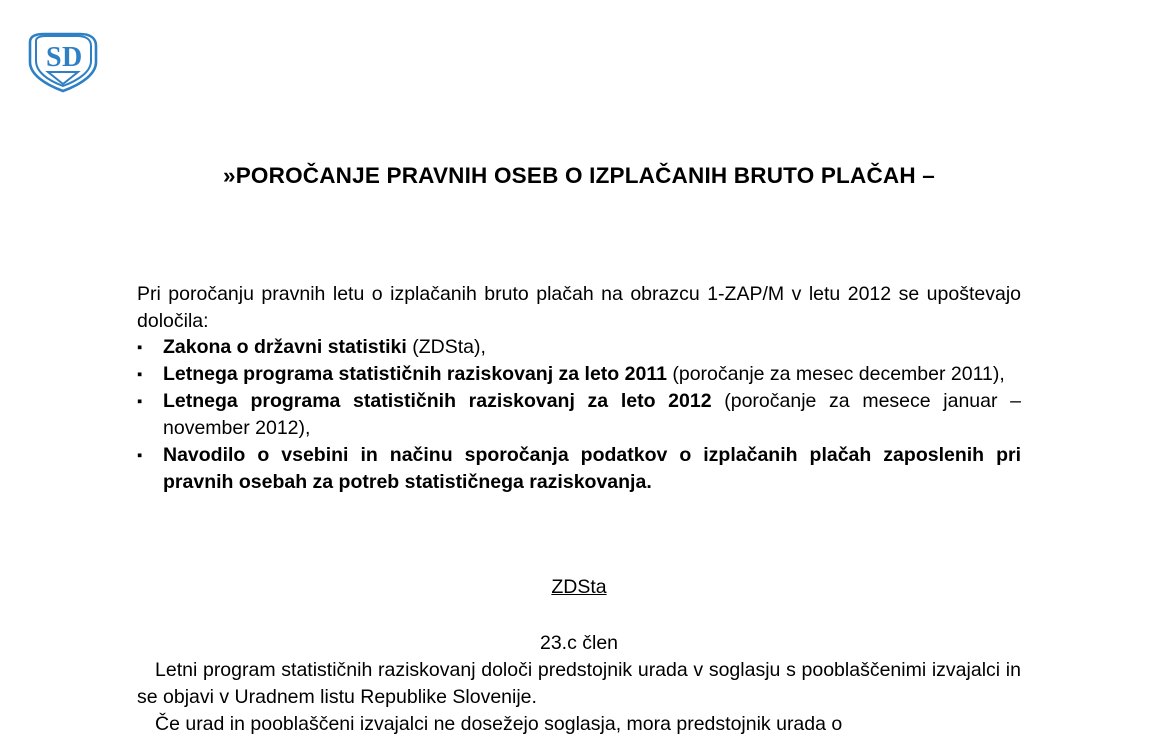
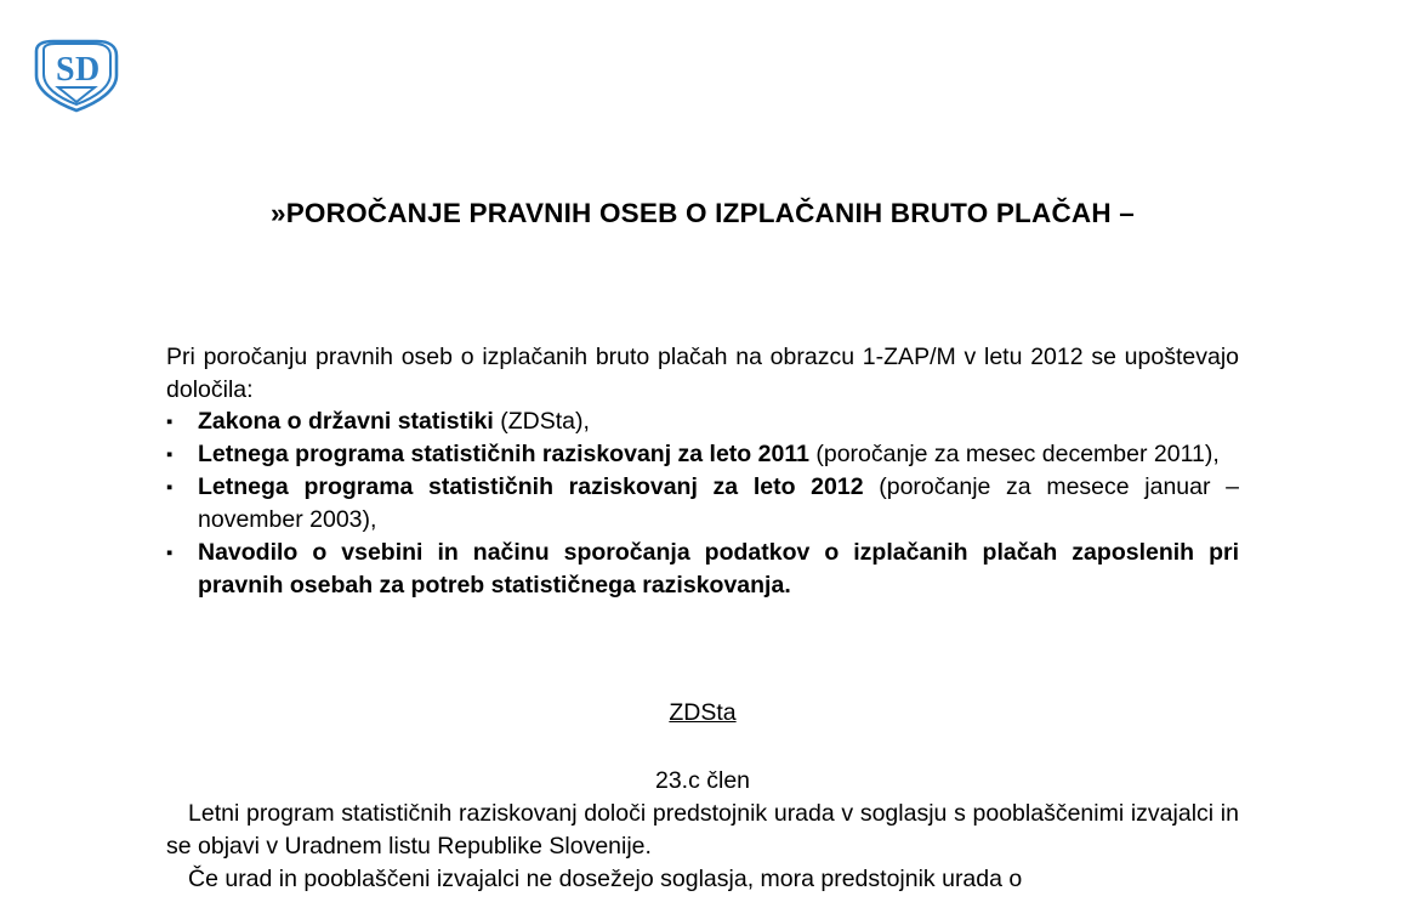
  S
  D
  »POROČANJE PRAVNIH OSEB O IZPLAČANIH BRUTO PLAČAH –
- Pri poročanju pravnih letu o izplačanih bruto plačah na obrazcu 1-ZAP/M v letu 2012 se upoštevajo določila:
+ Pri poročanju pravnih oseb o izplačanih bruto plačah na obrazcu 1-ZAP/M v letu 2012 se upoštevajo določila:
  ▪
  Zakona o državni statistiki (ZDSta),
  ▪
  Letnega programa statističnih raziskovanj za leto 2011 (poročanje za mesec december 2011),
  ▪
- Letnega programa statističnih raziskovanj za leto 2012 (poročanje za mesece januar – november 2012),
+ Letnega programa statističnih raziskovanj za leto 2012 (poročanje za mesece januar – november 2003),
  ▪
  Navodilo o vsebini in načinu sporočanja podatkov o izplačanih plačah zaposlenih pri pravnih osebah za potreb statističnega raziskovanja.
  ZDSta
  23.c člen
  Letni program statističnih raziskovanj določi predstojnik urada v soglasju s pooblaščenimi izvajalci in se objavi v Uradnem listu Republike Slovenije.
  Če urad in pooblaščeni izvajalci ne dosežejo soglasja, mora predstojnik urada o
